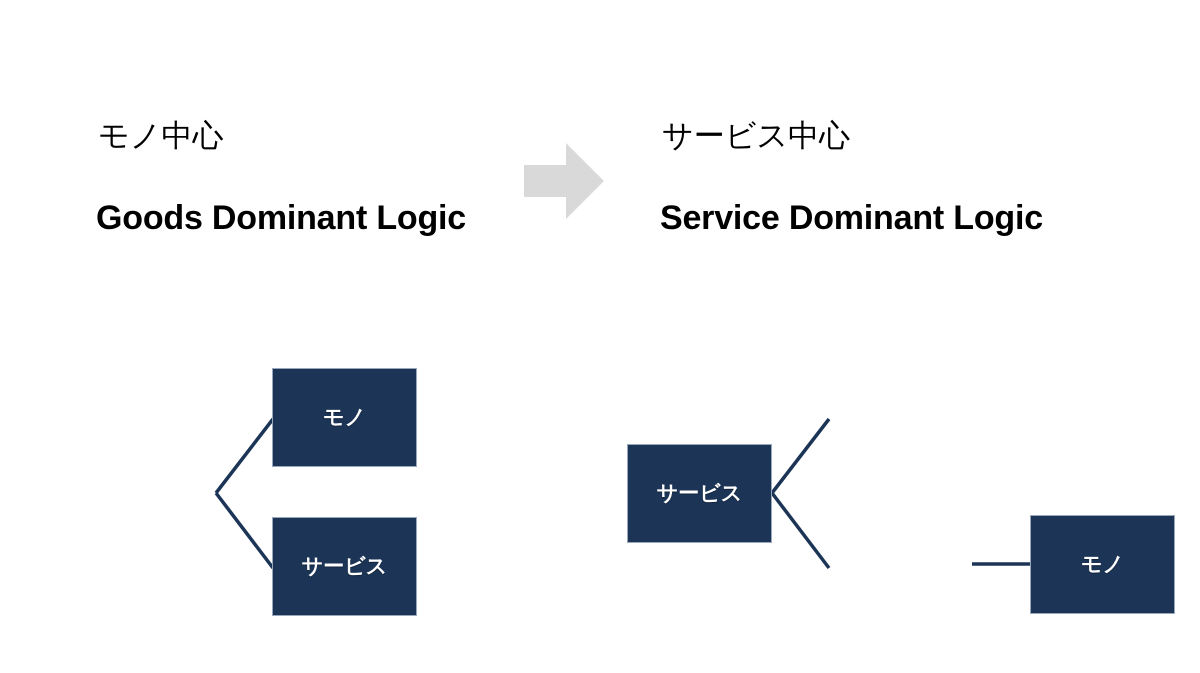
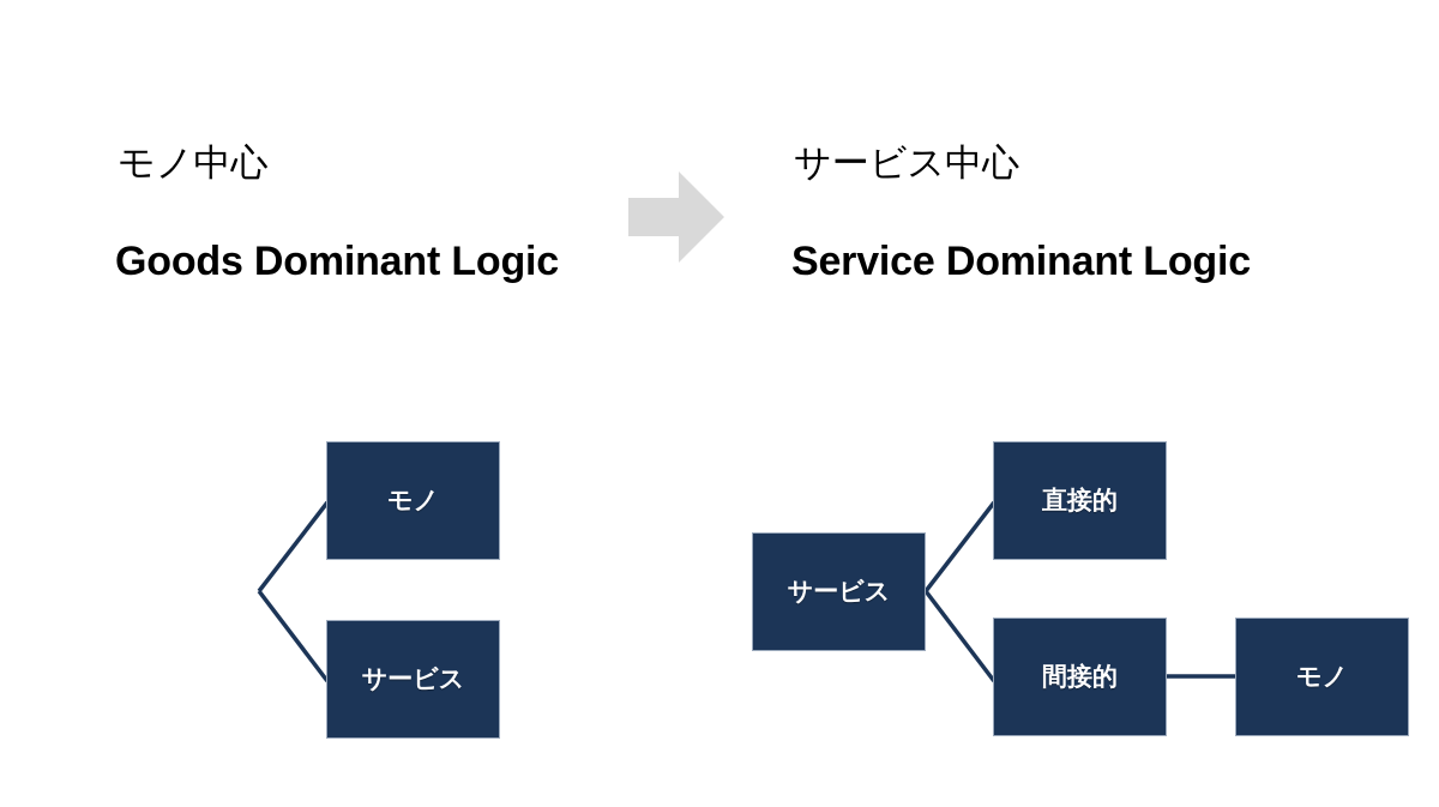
  モノ中心
  Goods Dominant Logic
  サービス中心
  Service Dominant Logic
  モノ
  サービス
  サービス
+ 直接的
+ 間接的
  モノ
